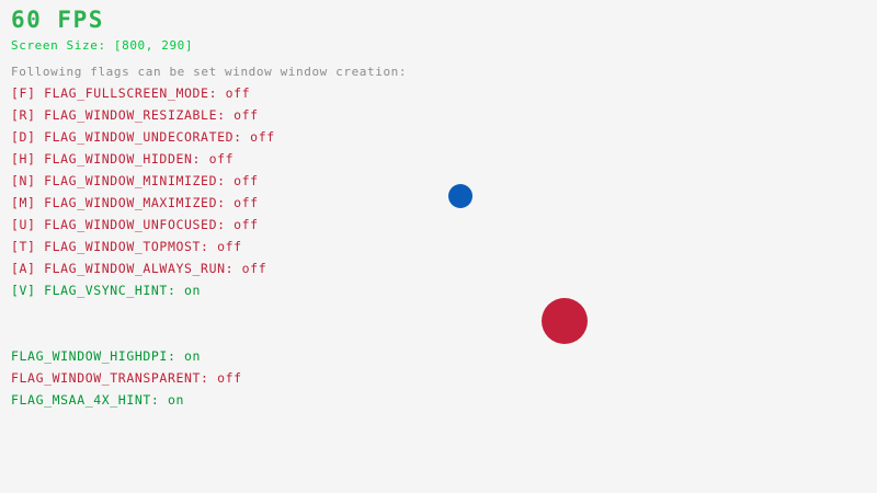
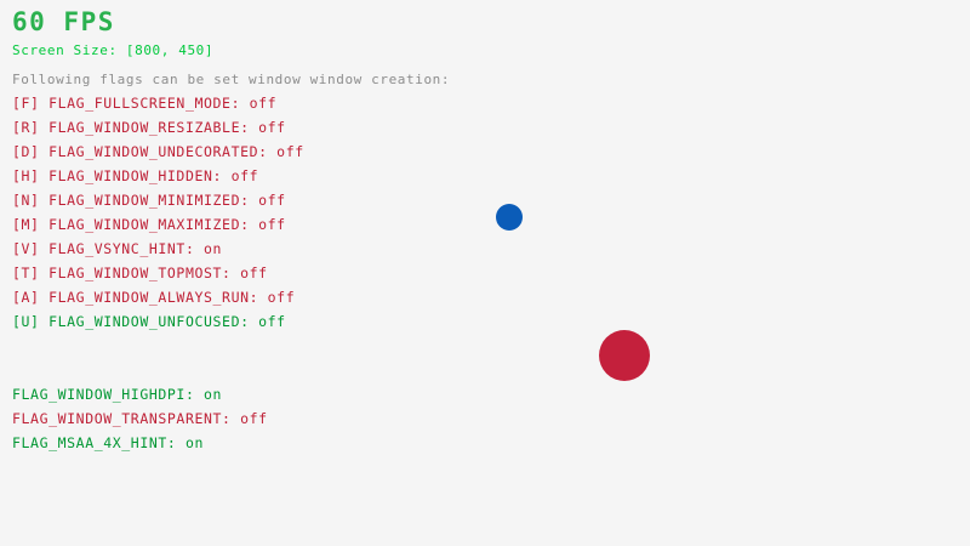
  60 FPS
- Screen Size: [800, 290]
+ Screen Size: [800, 450]
  Following flags can be set window window creation:
  [F] FLAG_FULLSCREEN_MODE: off
  [R] FLAG_WINDOW_RESIZABLE: off
  [D] FLAG_WINDOW_UNDECORATED: off
  [H] FLAG_WINDOW_HIDDEN: off
  [N] FLAG_WINDOW_MINIMIZED: off
  [M] FLAG_WINDOW_MAXIMIZED: off
- [U] FLAG_WINDOW_UNFOCUSED: off
+ [V] FLAG_VSYNC_HINT: on
  [T] FLAG_WINDOW_TOPMOST: off
  [A] FLAG_WINDOW_ALWAYS_RUN: off
- [V] FLAG_VSYNC_HINT: on
+ [U] FLAG_WINDOW_UNFOCUSED: off
  FLAG_WINDOW_HIGHDPI: on
  FLAG_WINDOW_TRANSPARENT: off
  FLAG_MSAA_4X_HINT: on
